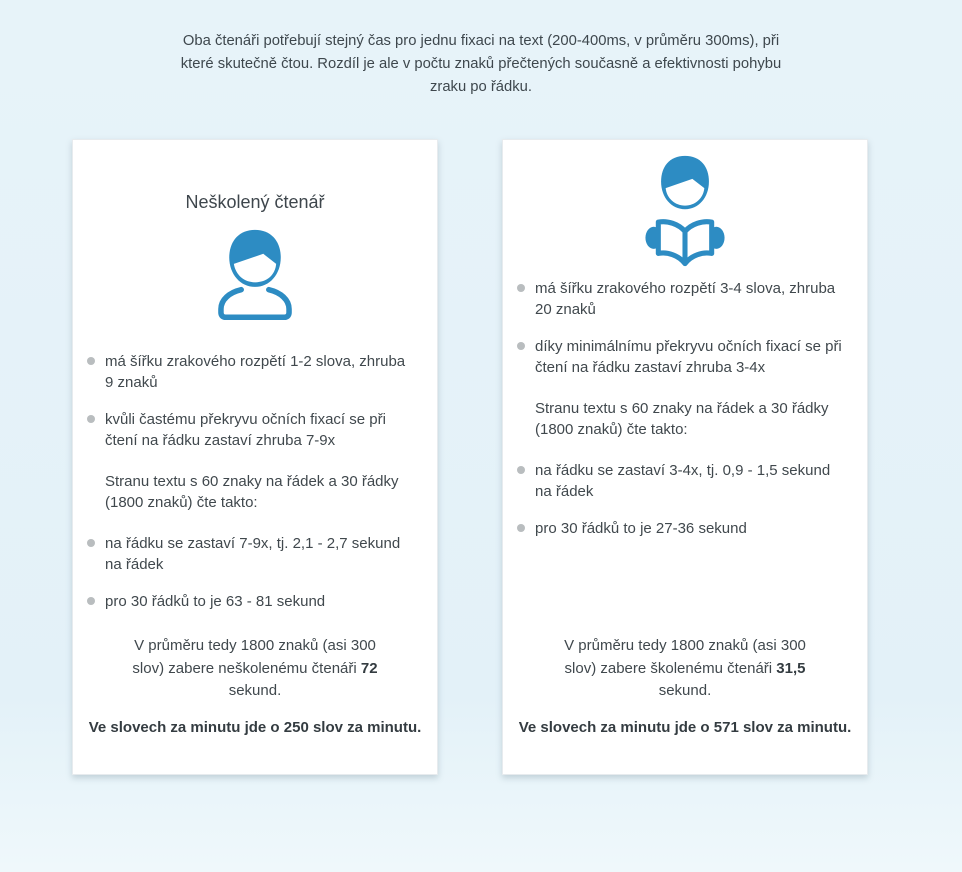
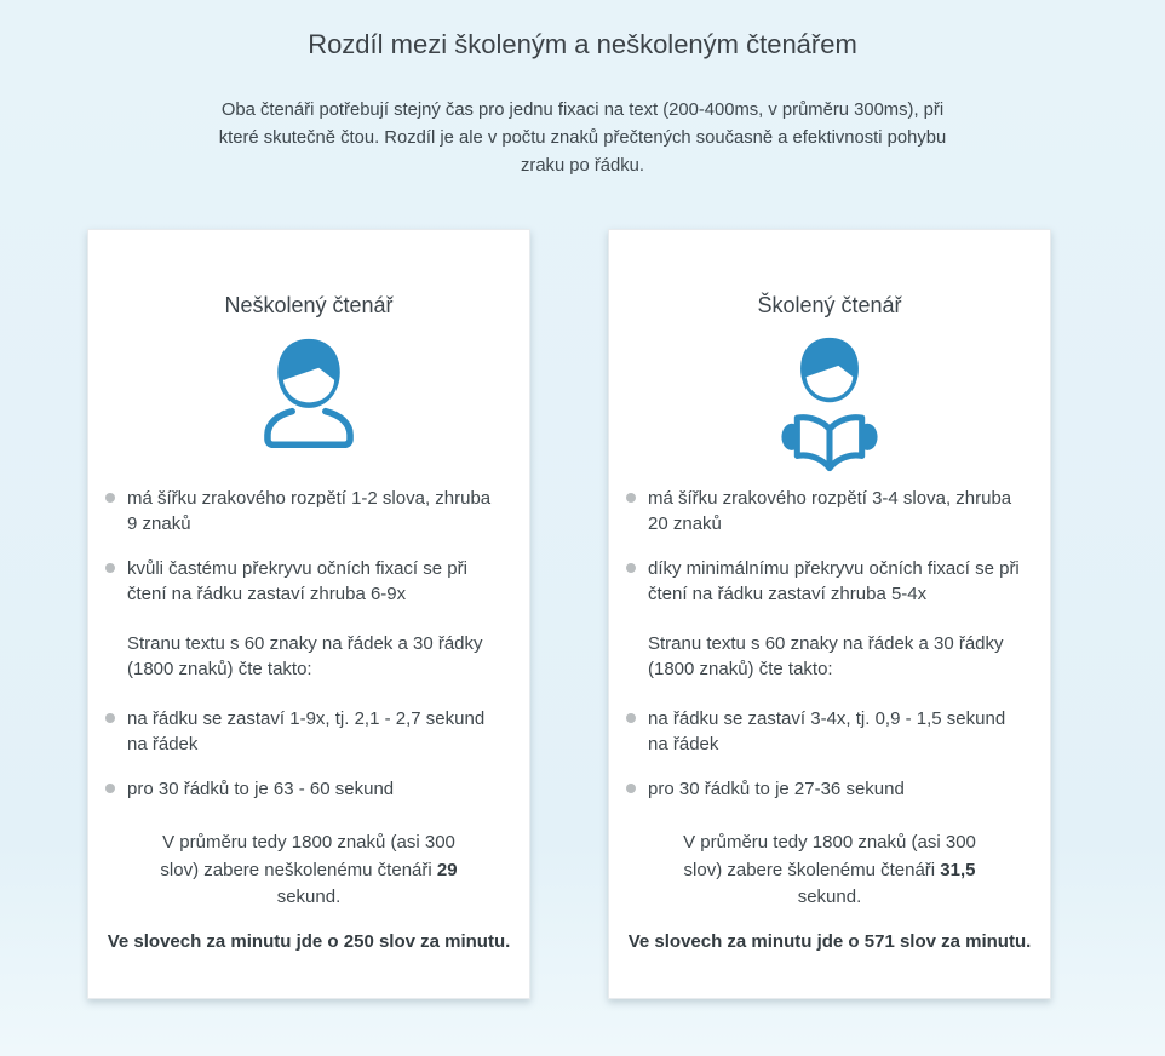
+ Rozdíl mezi školeným a neškoleným čtenářem
  Oba čtenáři potřebují stejný čas pro jednu fixaci na text (200-400ms, v průměru 300ms), při které skutečně čtou. Rozdíl je ale v počtu znaků přečtených současně a efektivnosti pohybu zraku po řádku.
  Neškolený čtenář
  má šířku zrakového rozpětí 1-2 slova, zhruba 9 znaků
- kvůli častému překryvu očních fixací se při čtení na řádku zastaví zhruba 7-9x
+ kvůli častému překryvu očních fixací se při čtení na řádku zastaví zhruba 6-9x
  Stranu textu s 60 znaky na řádek a 30 řádky (1800 znaků) čte takto:
- na řádku se zastaví 7-9x, tj. 2,1 - 2,7 sekund na řádek
+ na řádku se zastaví 1-9x, tj. 2,1 - 2,7 sekund na řádek
- pro 30 řádků to je 63 - 81 sekund
+ pro 30 řádků to je 63 - 60 sekund
- V průměru tedy 1800 znaků (asi 300 slov) zabere neškolenému čtenáři 72 sekund.
+ V průměru tedy 1800 znaků (asi 300 slov) zabere neškolenému čtenáři 29 sekund.
  Ve slovech za minutu jde o 250 slov za minutu.
+ Školený čtenář
  má šířku zrakového rozpětí 3-4 slova, zhruba 20 znaků
- díky minimálnímu překryvu očních fixací se při čtení na řádku zastaví zhruba 3-4x
+ díky minimálnímu překryvu očních fixací se při čtení na řádku zastaví zhruba 5-4x
  Stranu textu s 60 znaky na řádek a 30 řádky (1800 znaků) čte takto:
  na řádku se zastaví 3-4x, tj. 0,9 - 1,5 sekund na řádek
  pro 30 řádků to je 27-36 sekund
  V průměru tedy 1800 znaků (asi 300 slov) zabere školenému čtenáři 31,5 sekund.
  Ve slovech za minutu jde o 571 slov za minutu.
